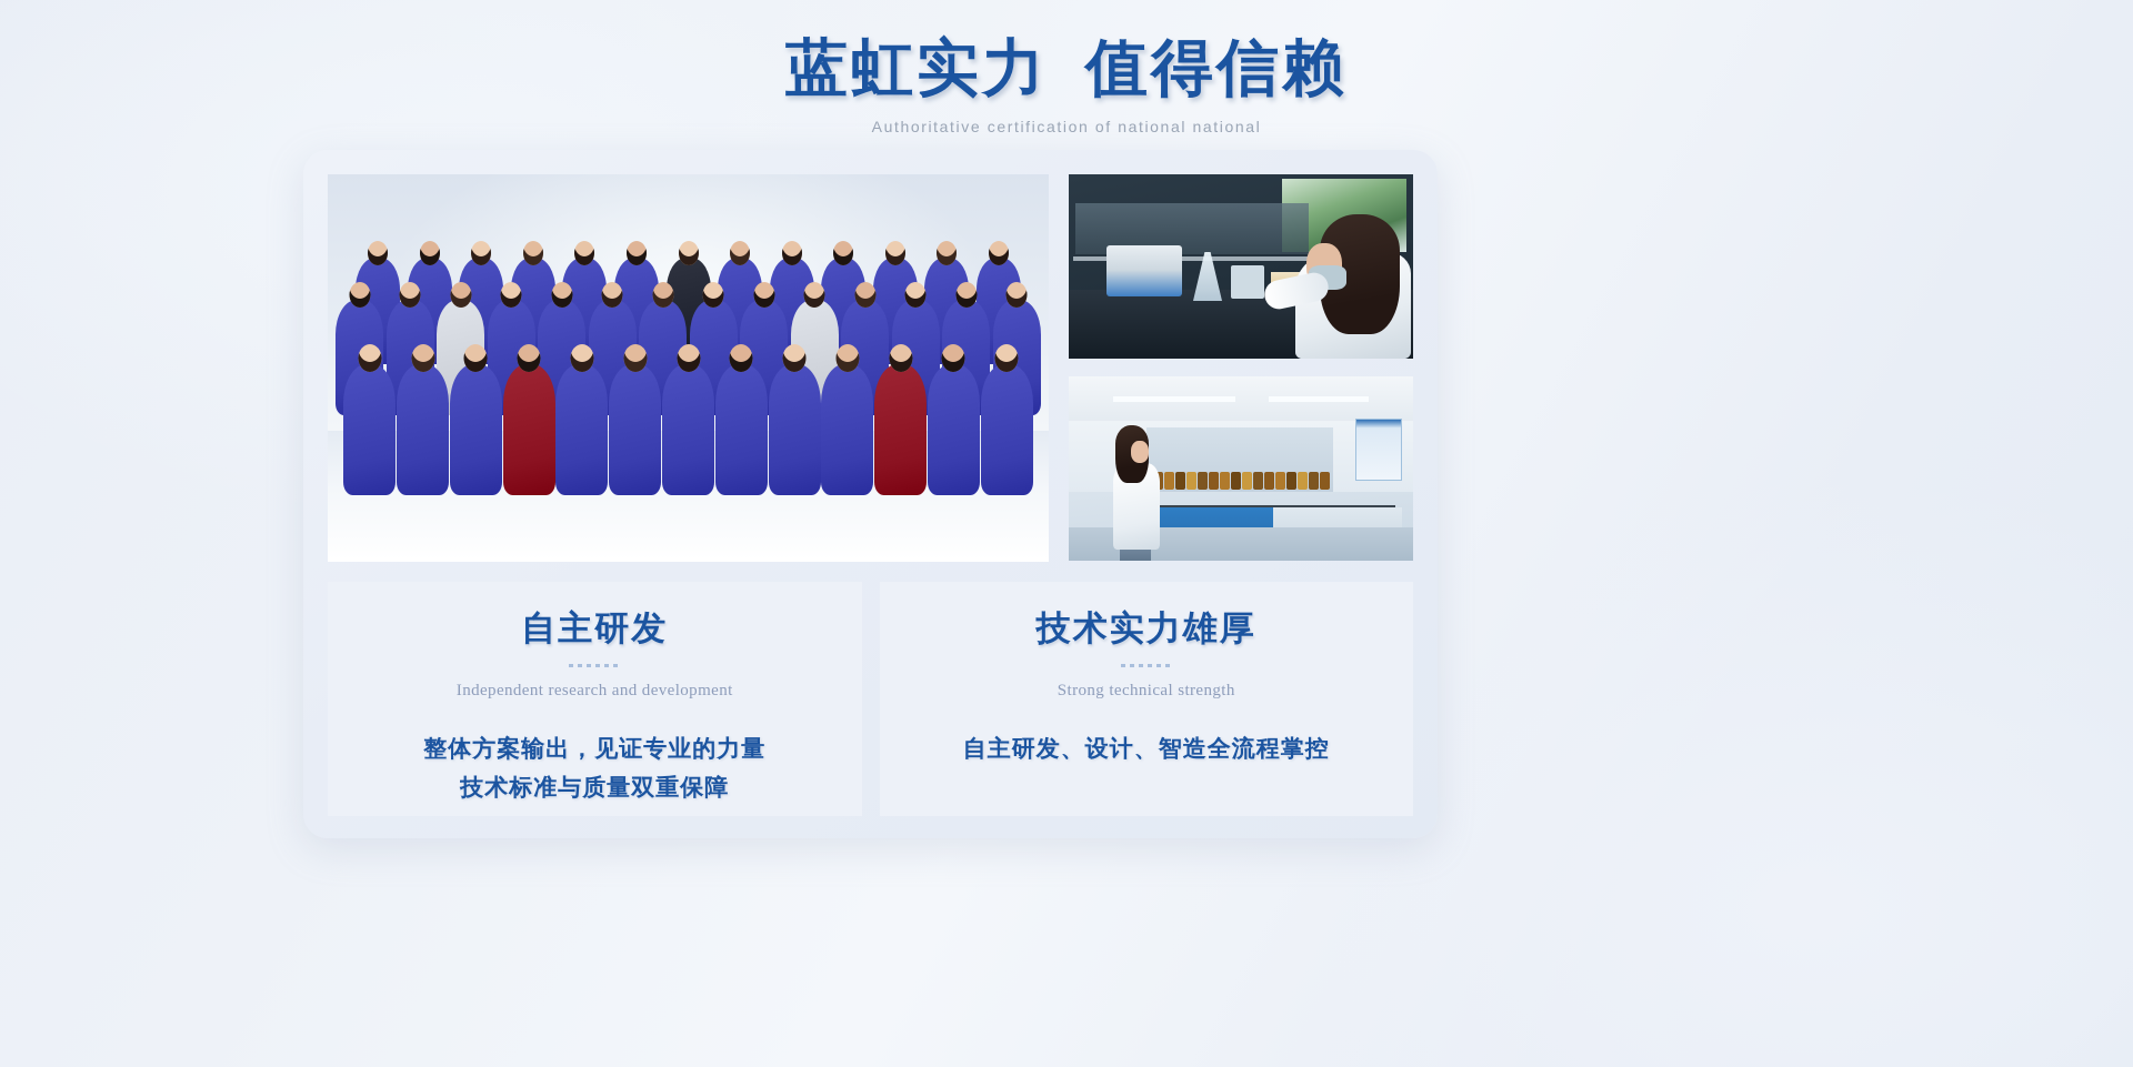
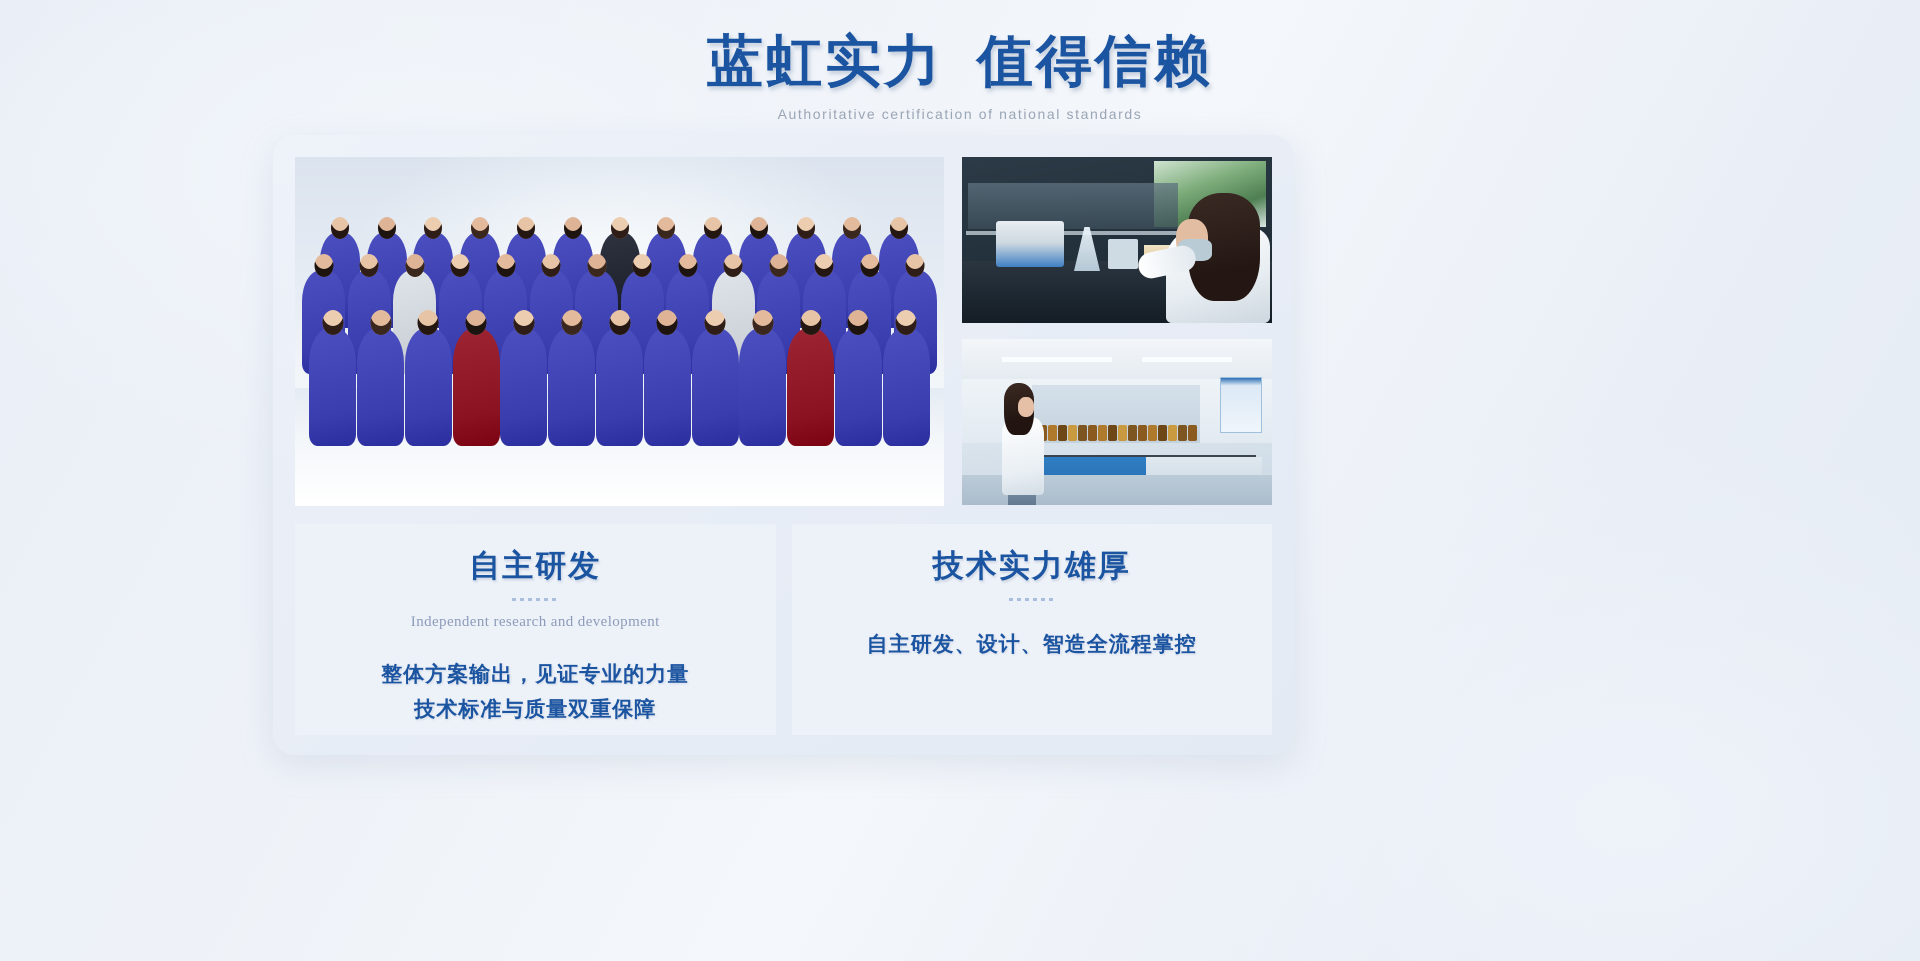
  蓝虹实力 值得信赖
- Authoritative certification of national national
+ Authoritative certification of national standards
  自主研发
  Independent research and development
  整体方案输出，见证专业的力量
  技术标准与质量双重保障
  技术实力雄厚
- Strong technical strength
  自主研发、设计、智造全流程掌控
